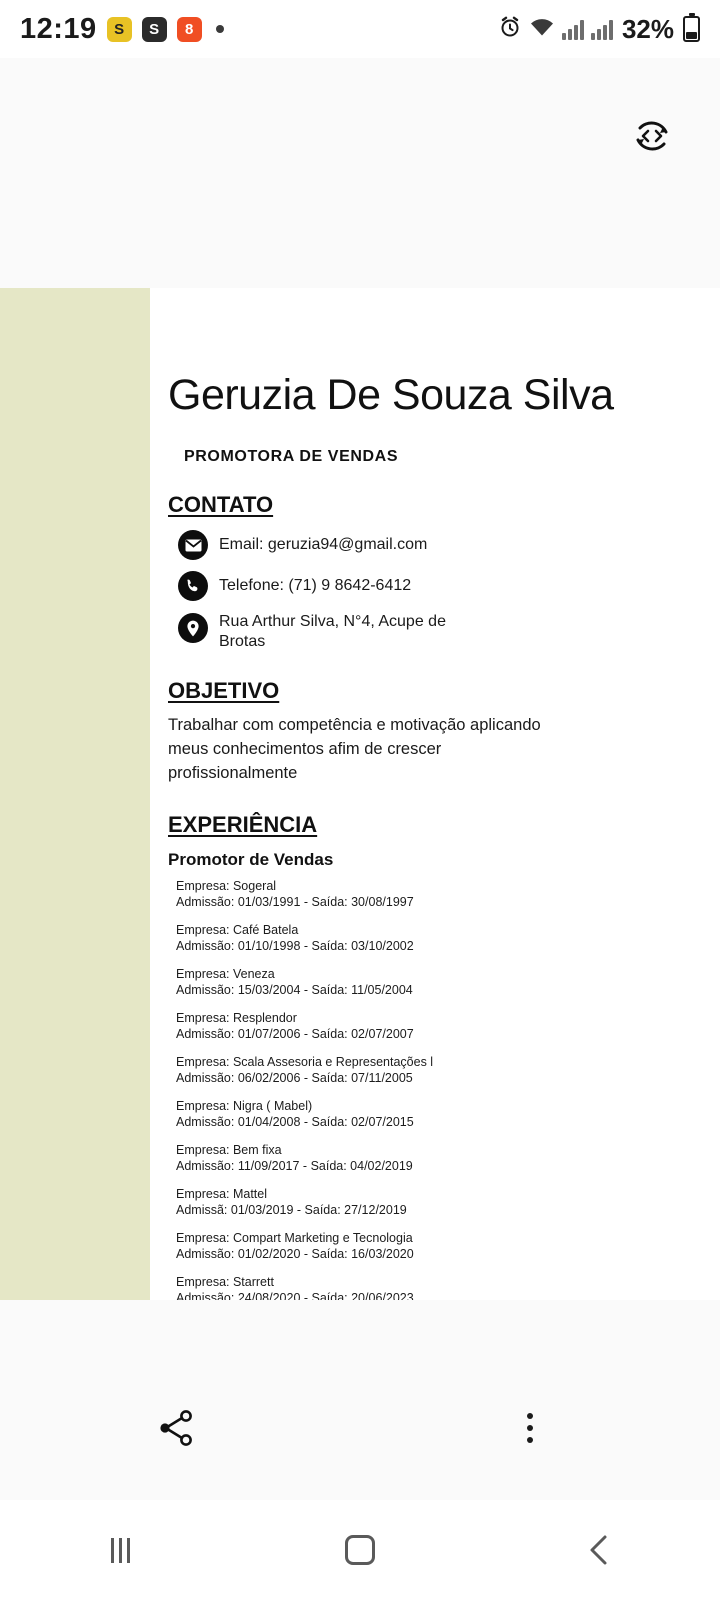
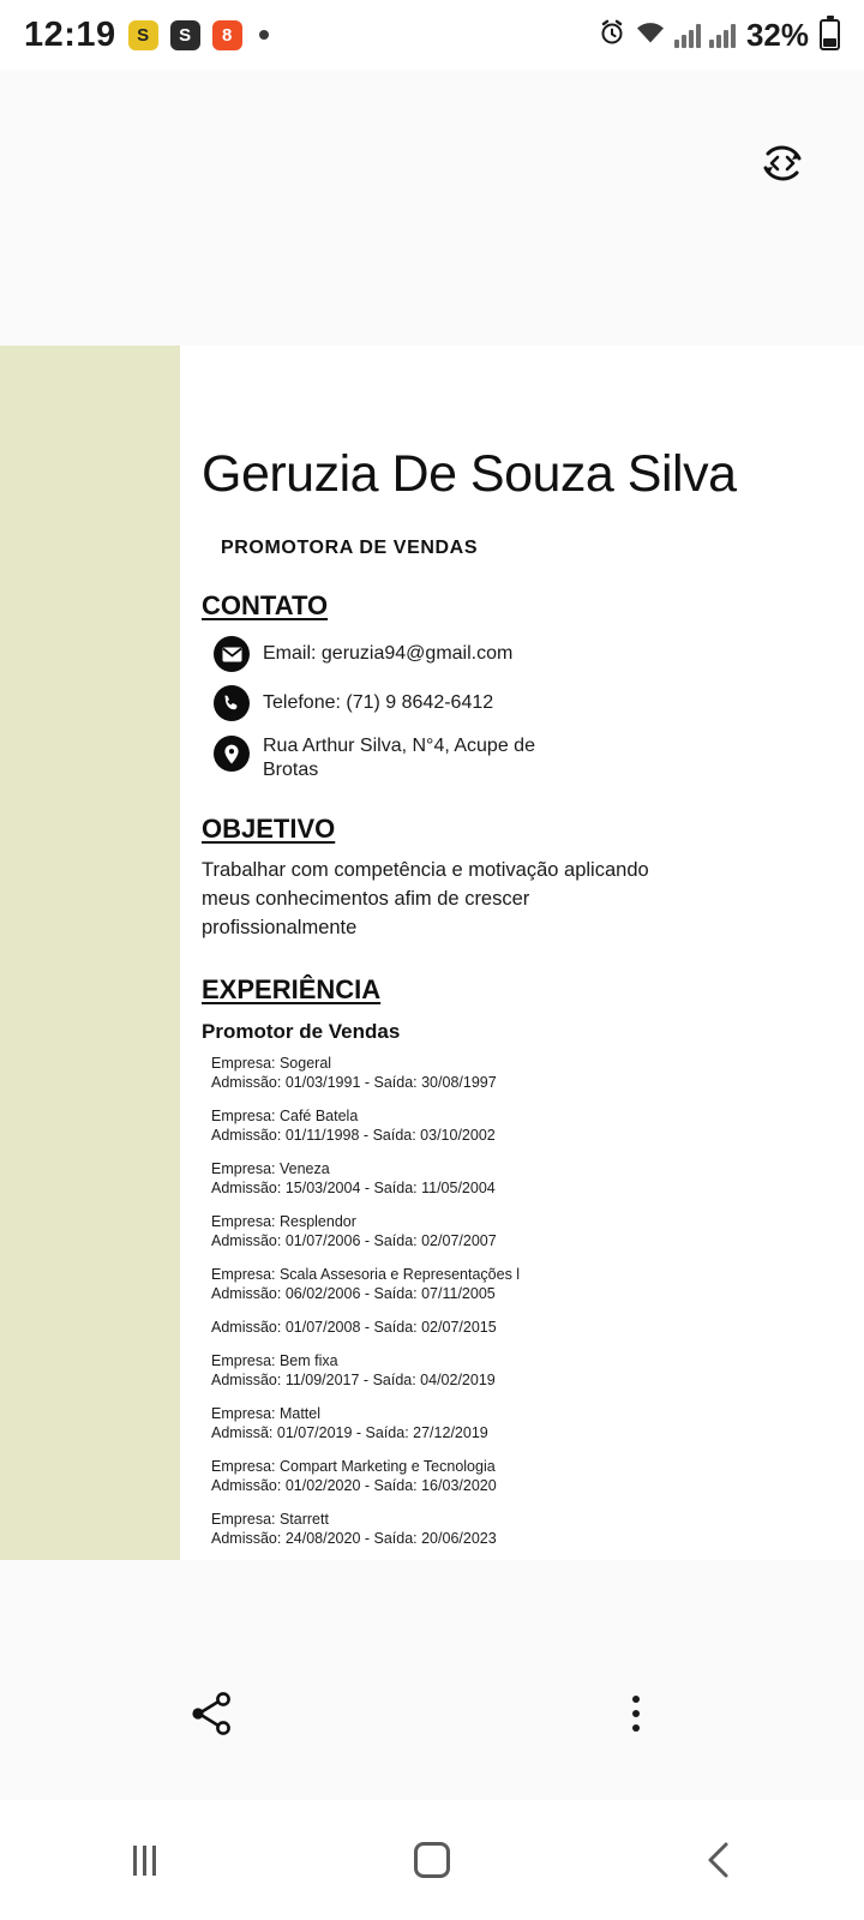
  12:19
  S
  S
  8
  32%
  Geruzia De Souza Silva
  PROMOTORA DE VENDAS
  CONTATO
  Email: geruzia94@gmail.com
  Telefone: (71) 9 8642-6412
  Rua Arthur Silva, N°4, Acupe de Brotas
  OBJETIVO
  Trabalhar com competência e motivação aplicando meus conhecimentos afim de crescer profissionalmente
  EXPERIÊNCIA
  Promotor de Vendas
  Empresa: Sogeral
  Admissão: 01/03/1991 - Saída: 30/08/1997
  Empresa: Café Batela
- Admissão: 01/10/1998 - Saída: 03/10/2002
+ Admissão: 01/11/1998 - Saída: 03/10/2002
  Empresa: Veneza
  Admissão: 15/03/2004 - Saída: 11/05/2004
  Empresa: Resplendor
  Admissão: 01/07/2006 - Saída: 02/07/2007
  Empresa: Scala Assesoria e Representações l
  Admissão: 06/02/2006 - Saída: 07/11/2005
- Empresa: Nigra ( Mabel)
- Admissão: 01/04/2008 - Saída: 02/07/2015
+ Admissão: 01/07/2008 - Saída: 02/07/2015
  Empresa: Bem fixa
  Admissão: 11/09/2017 - Saída: 04/02/2019
  Empresa: Mattel
- Admissã: 01/03/2019 - Saída: 27/12/2019
+ Admissã: 01/07/2019 - Saída: 27/12/2019
  Empresa: Compart Marketing e Tecnologia
  Admissão: 01/02/2020 - Saída: 16/03/2020
  Empresa: Starrett
  Admissão: 24/08/2020 - Saída: 20/06/2023
